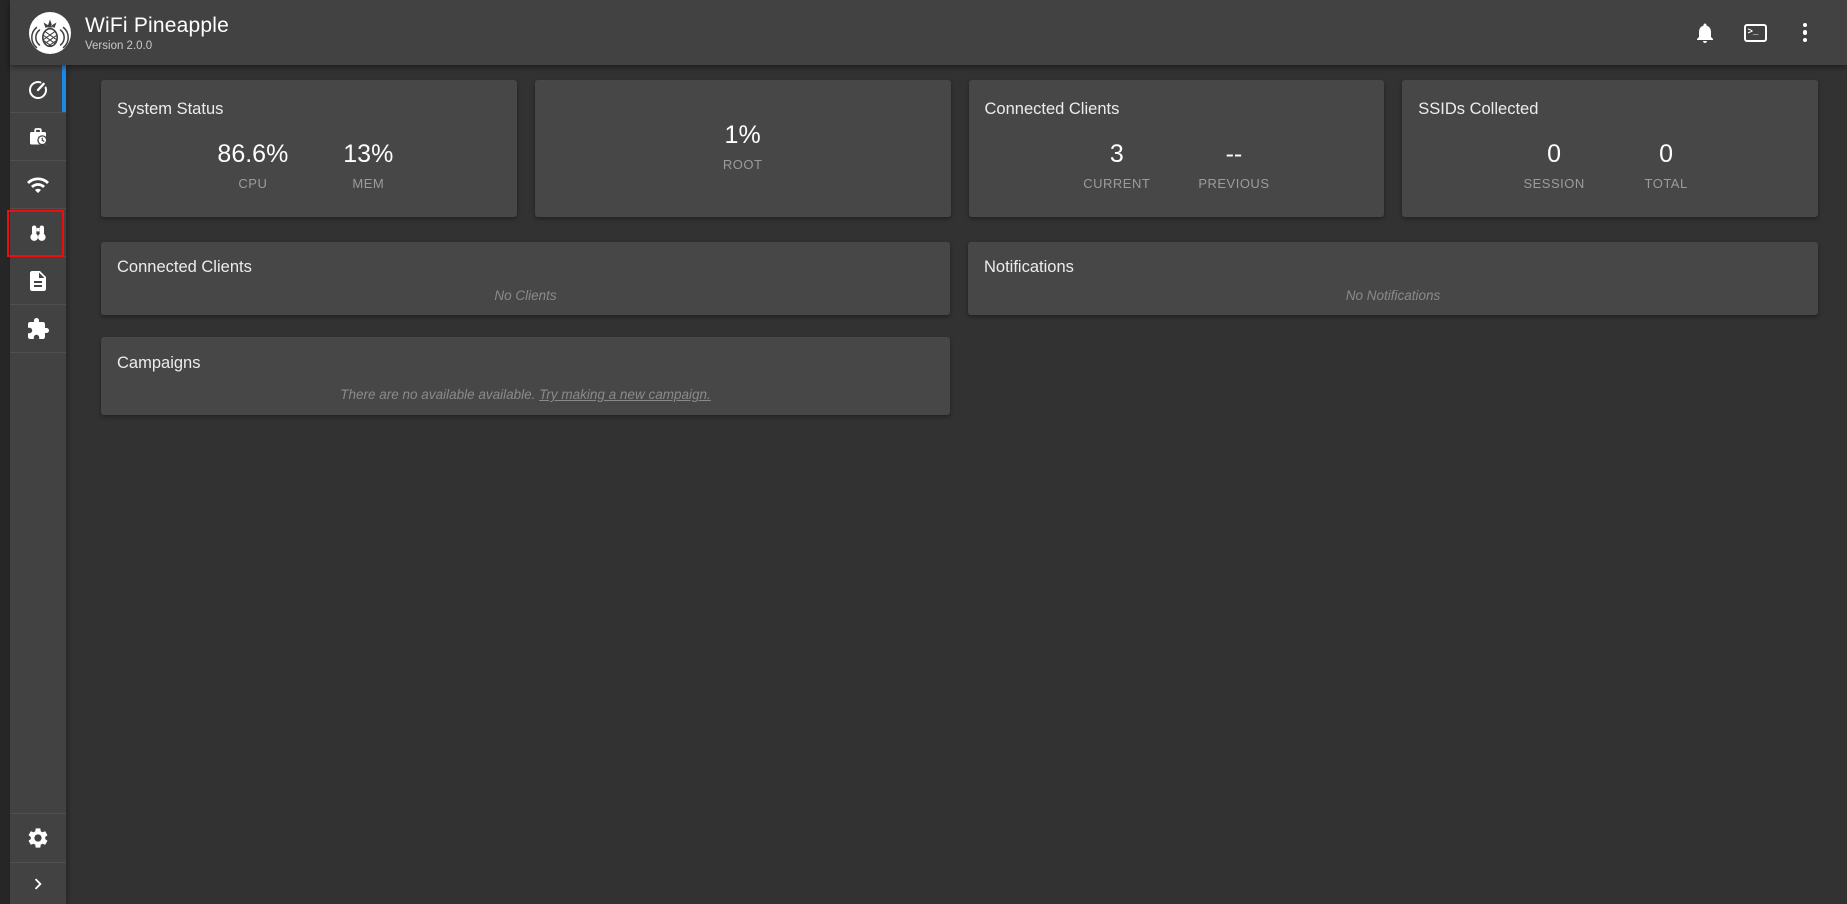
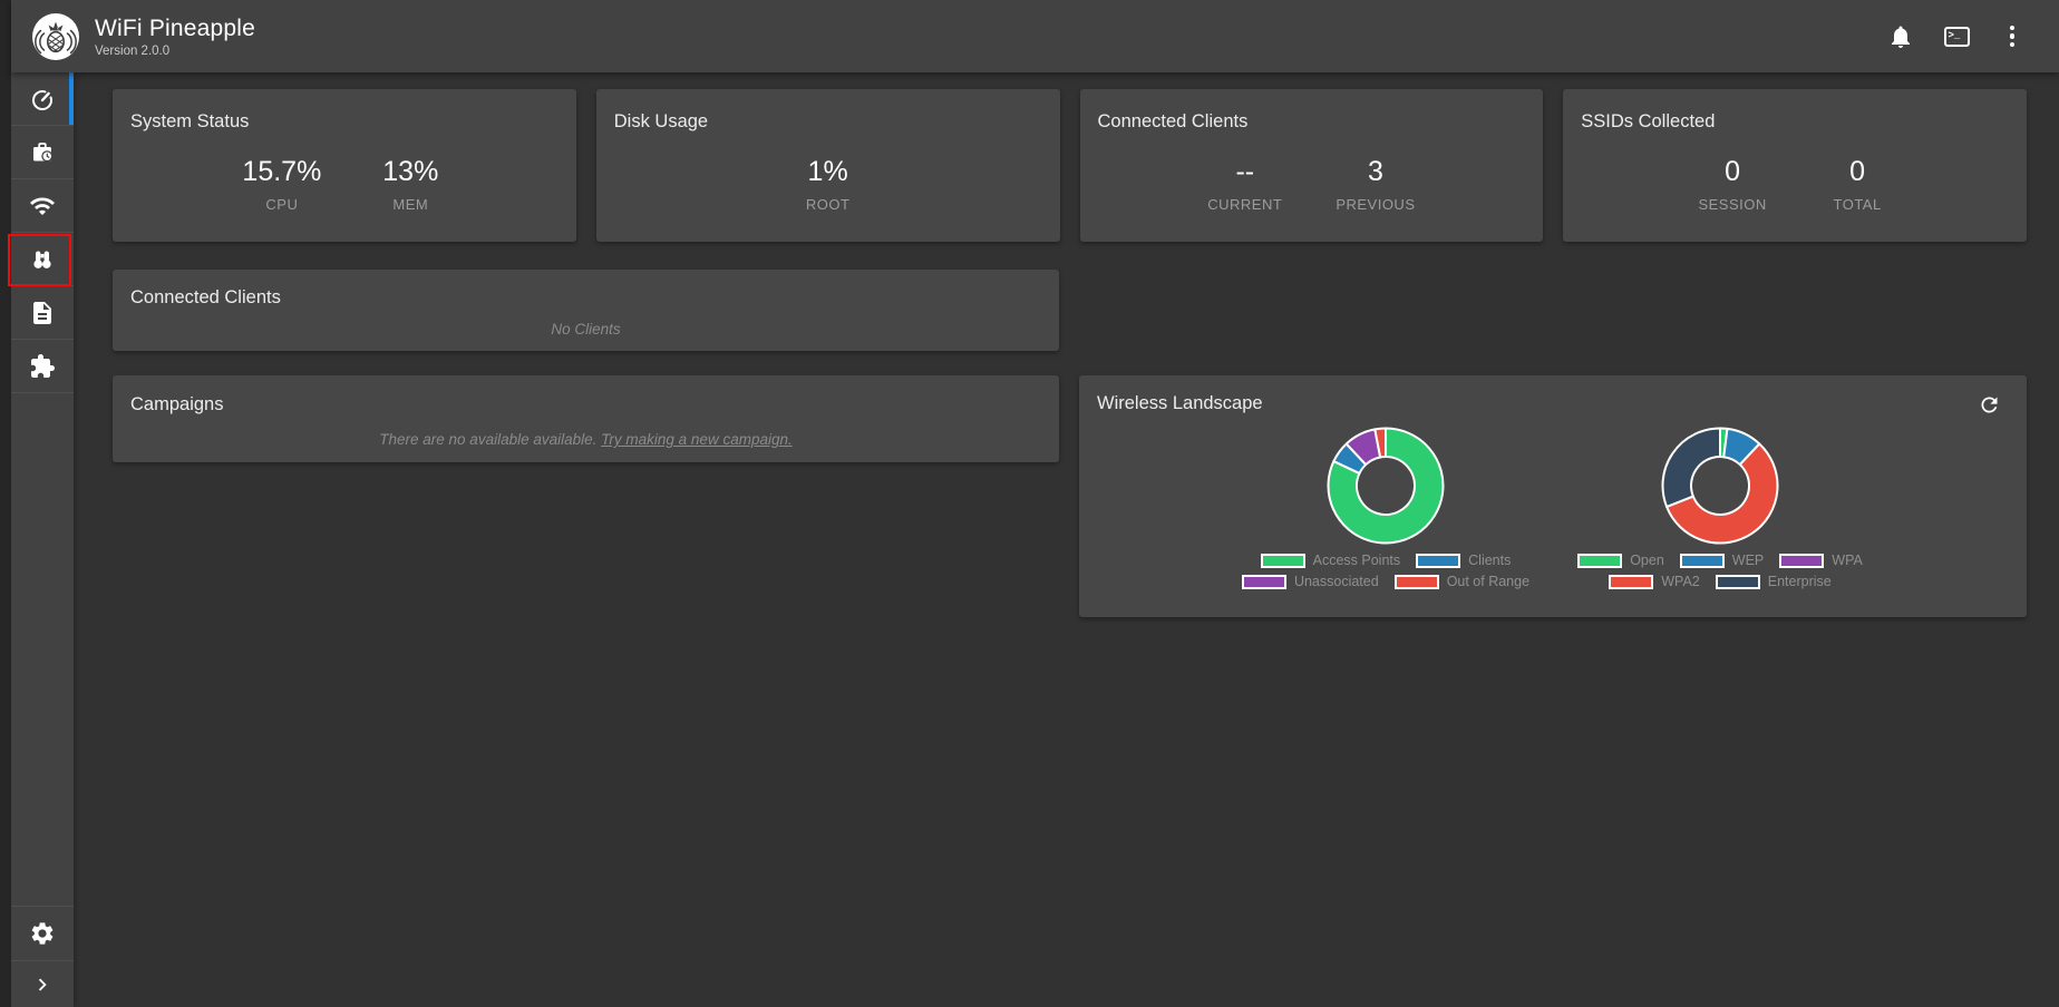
  WiFi Pineapple
  Version 2.0.0
  >_
  System Status
- 86.6%
+ 15.7%
  CPU
  13%
  MEM
+ Disk Usage
  1%
  ROOT
  Connected Clients
- 3
+ --
  CURRENT
- --
+ 3
  PREVIOUS
  SSIDs Collected
  0
  SESSION
  0
  TOTAL
  Connected Clients
  No Clients
- Notifications
- No Notifications
  Campaigns
  There are no available available. Try making a new campaign.
+ Wireless Landscape
+ Access Points
+ Clients
+ Unassociated
+ Out of Range
+ Open
+ WEP
+ WPA
+ WPA2
+ Enterprise
